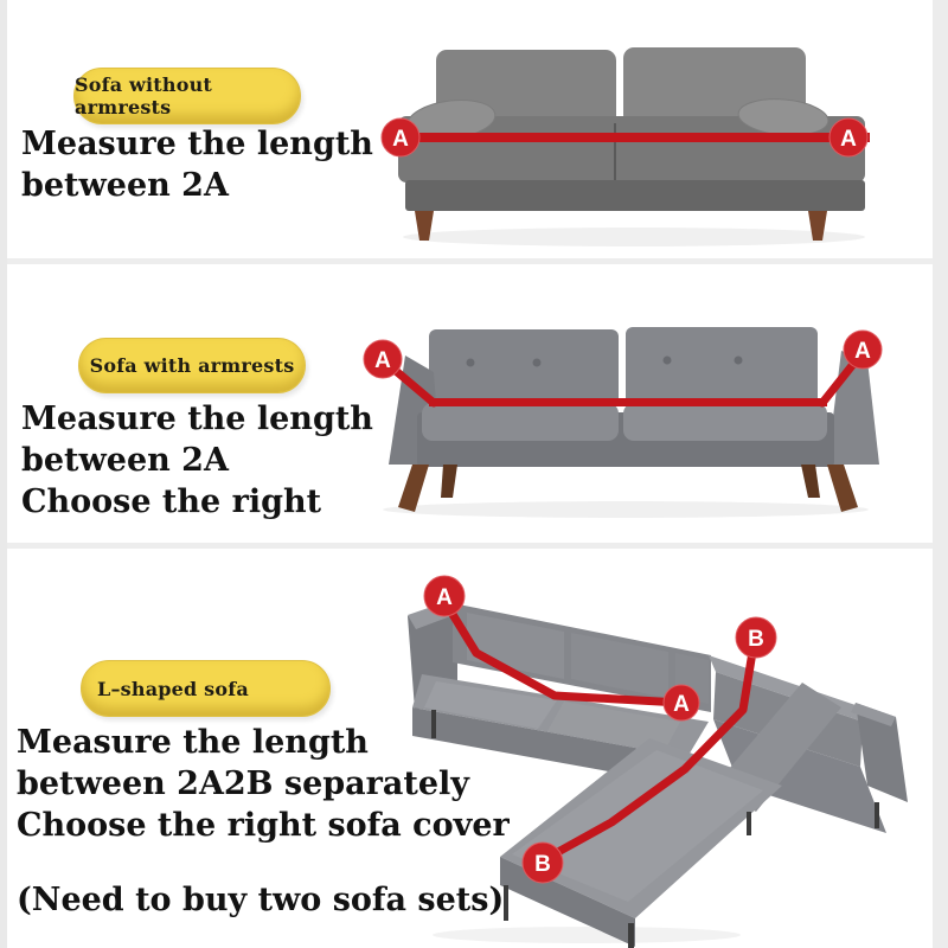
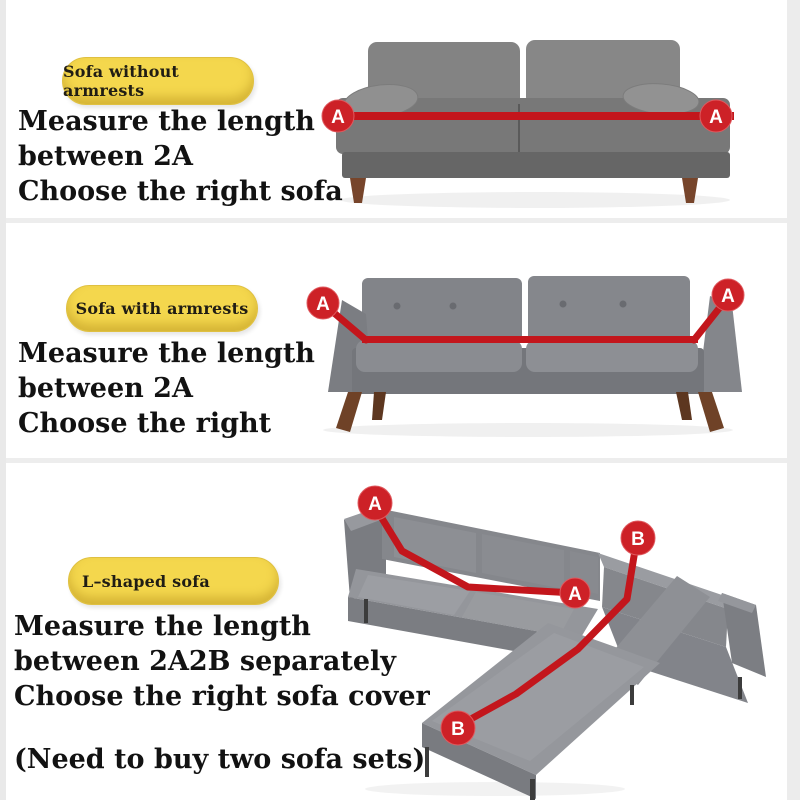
  Sofa without armrests
  Measure the length
  between 2A
+ Choose the right sofa
  A
  A
  Sofa with armrests
  Measure the length
  between 2A
  Choose the right
  A
  A
  L–shaped sofa
  Measure the length
  between 2A2B separately
  Choose the right sofa cover
  (Need to buy two sofa sets)
  A
  A
  B
  B
